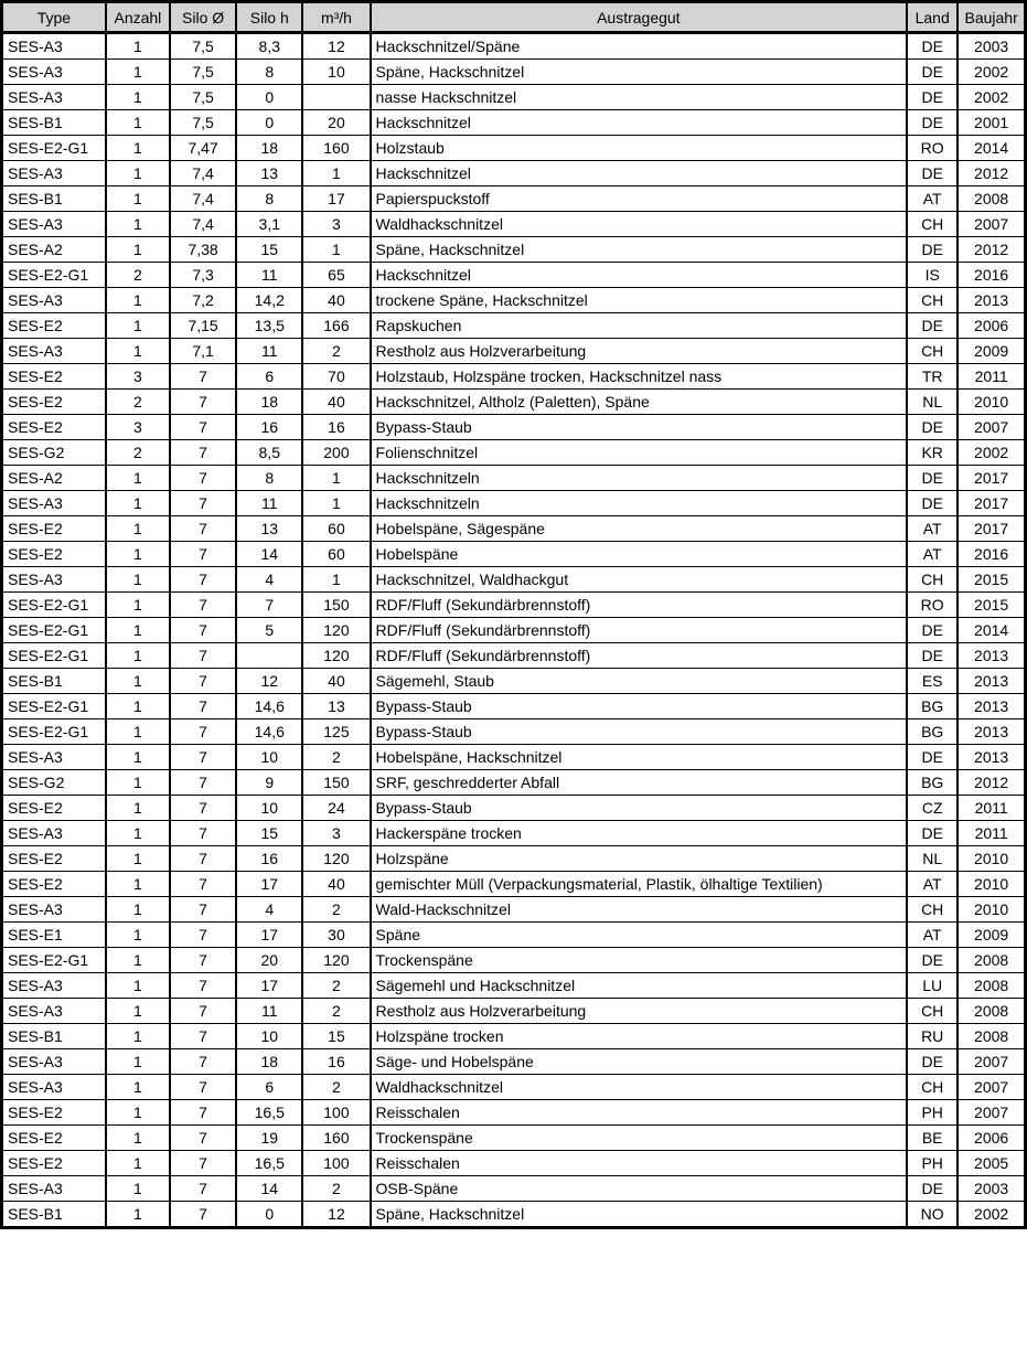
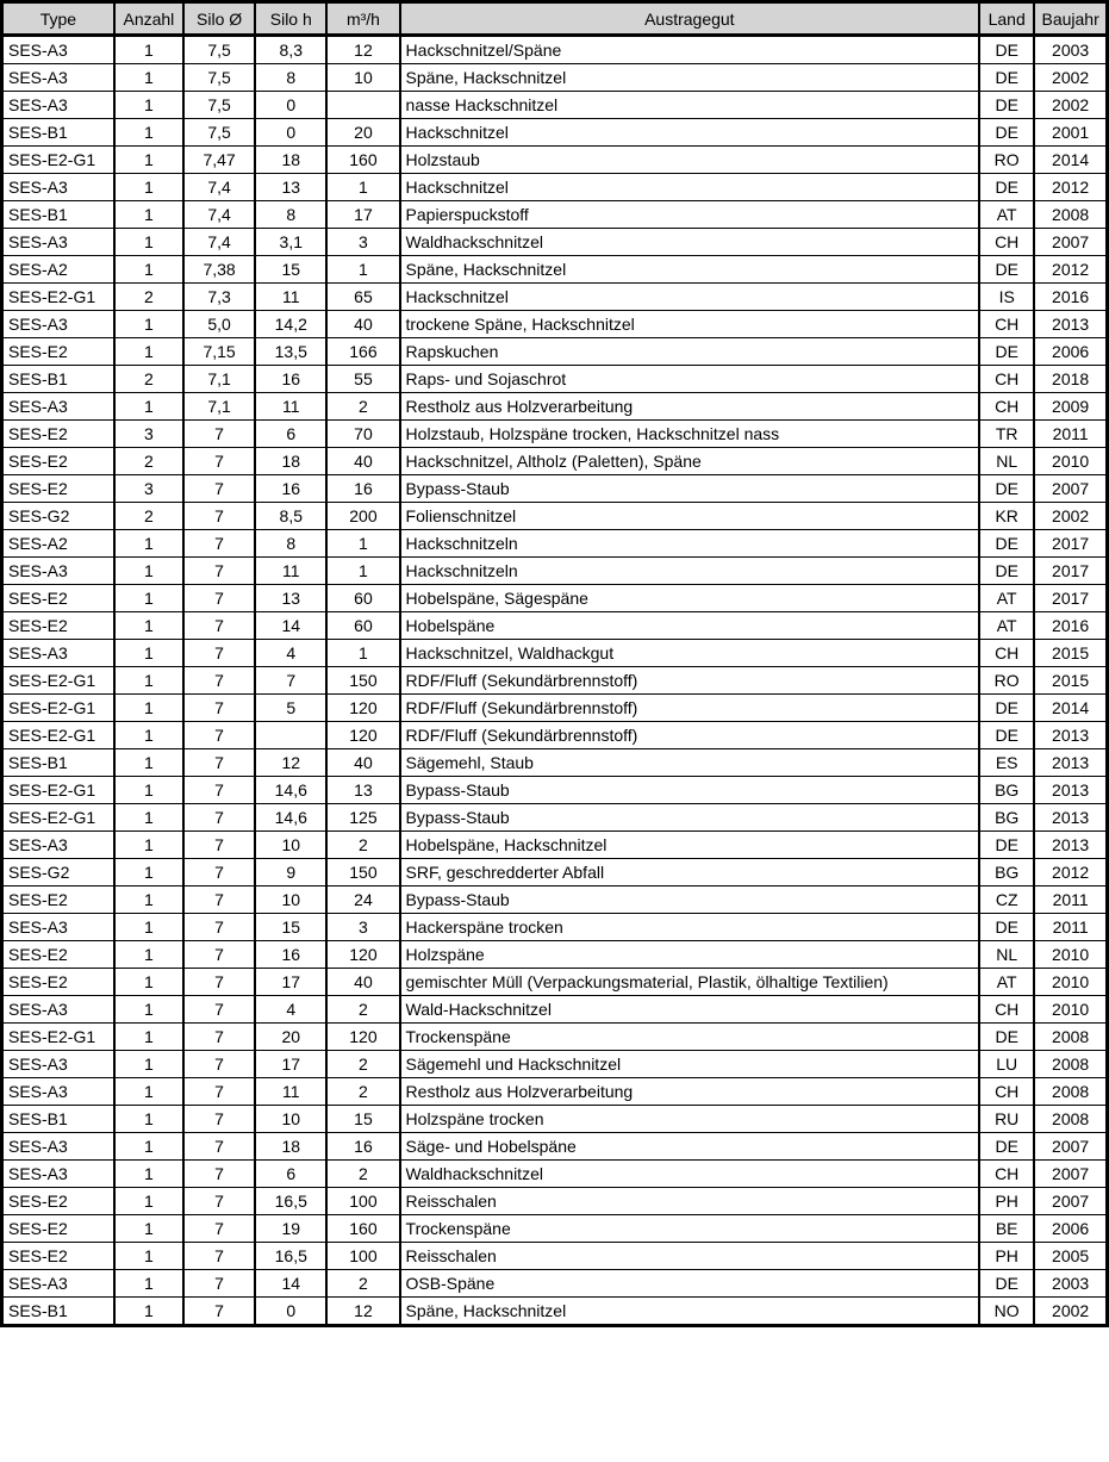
  Type	Anzahl	Silo Ø	Silo h	m³/h	Austragegut	Land	Baujahr
  SES-A3	1	7,5	8,3	12	Hackschnitzel/Späne	DE	2003
  SES-A3	1	7,5	8	10	Späne, Hackschnitzel	DE	2002
  SES-A3	1	7,5	0		nasse Hackschnitzel	DE	2002
  SES-B1	1	7,5	0	20	Hackschnitzel	DE	2001
  SES-E2-G1	1	7,47	18	160	Holzstaub	RO	2014
  SES-A3	1	7,4	13	1	Hackschnitzel	DE	2012
  SES-B1	1	7,4	8	17	Papierspuckstoff	AT	2008
  SES-A3	1	7,4	3,1	3	Waldhackschnitzel	CH	2007
  SES-A2	1	7,38	15	1	Späne, Hackschnitzel	DE	2012
  SES-E2-G1	2	7,3	11	65	Hackschnitzel	IS	2016
- SES-A3	1	7,2	14,2	40	trockene Späne, Hackschnitzel	CH	2013
+ SES-A3	1	5,0	14,2	40	trockene Späne, Hackschnitzel	CH	2013
  SES-E2	1	7,15	13,5	166	Rapskuchen	DE	2006
+ SES-B1	2	7,1	16	55	Raps- und Sojaschrot	CH	2018
  SES-A3	1	7,1	11	2	Restholz aus Holzverarbeitung	CH	2009
  SES-E2	3	7	6	70	Holzstaub, Holzspäne trocken, Hackschnitzel nass	TR	2011
  SES-E2	2	7	18	40	Hackschnitzel, Altholz (Paletten), Späne	NL	2010
  SES-E2	3	7	16	16	Bypass-Staub	DE	2007
  SES-G2	2	7	8,5	200	Folienschnitzel	KR	2002
  SES-A2	1	7	8	1	Hackschnitzeln	DE	2017
  SES-A3	1	7	11	1	Hackschnitzeln	DE	2017
  SES-E2	1	7	13	60	Hobelspäne, Sägespäne	AT	2017
  SES-E2	1	7	14	60	Hobelspäne	AT	2016
  SES-A3	1	7	4	1	Hackschnitzel, Waldhackgut	CH	2015
  SES-E2-G1	1	7	7	150	RDF/Fluff (Sekundärbrennstoff)	RO	2015
  SES-E2-G1	1	7	5	120	RDF/Fluff (Sekundärbrennstoff)	DE	2014
  SES-E2-G1	1	7		120	RDF/Fluff (Sekundärbrennstoff)	DE	2013
  SES-B1	1	7	12	40	Sägemehl, Staub	ES	2013
  SES-E2-G1	1	7	14,6	13	Bypass-Staub	BG	2013
  SES-E2-G1	1	7	14,6	125	Bypass-Staub	BG	2013
  SES-A3	1	7	10	2	Hobelspäne, Hackschnitzel	DE	2013
  SES-G2	1	7	9	150	SRF, geschredderter Abfall	BG	2012
  SES-E2	1	7	10	24	Bypass-Staub	CZ	2011
  SES-A3	1	7	15	3	Hackerspäne trocken	DE	2011
  SES-E2	1	7	16	120	Holzspäne	NL	2010
  SES-E2	1	7	17	40	gemischter Müll (Verpackungsmaterial, Plastik, ölhaltige Textilien)	AT	2010
  SES-A3	1	7	4	2	Wald-Hackschnitzel	CH	2010
- SES-E1	1	7	17	30	Späne	AT	2009
  SES-E2-G1	1	7	20	120	Trockenspäne	DE	2008
  SES-A3	1	7	17	2	Sägemehl und Hackschnitzel	LU	2008
  SES-A3	1	7	11	2	Restholz aus Holzverarbeitung	CH	2008
  SES-B1	1	7	10	15	Holzspäne trocken	RU	2008
  SES-A3	1	7	18	16	Säge- und Hobelspäne	DE	2007
  SES-A3	1	7	6	2	Waldhackschnitzel	CH	2007
  SES-E2	1	7	16,5	100	Reisschalen	PH	2007
  SES-E2	1	7	19	160	Trockenspäne	BE	2006
  SES-E2	1	7	16,5	100	Reisschalen	PH	2005
  SES-A3	1	7	14	2	OSB-Späne	DE	2003
  SES-B1	1	7	0	12	Späne, Hackschnitzel	NO	2002
